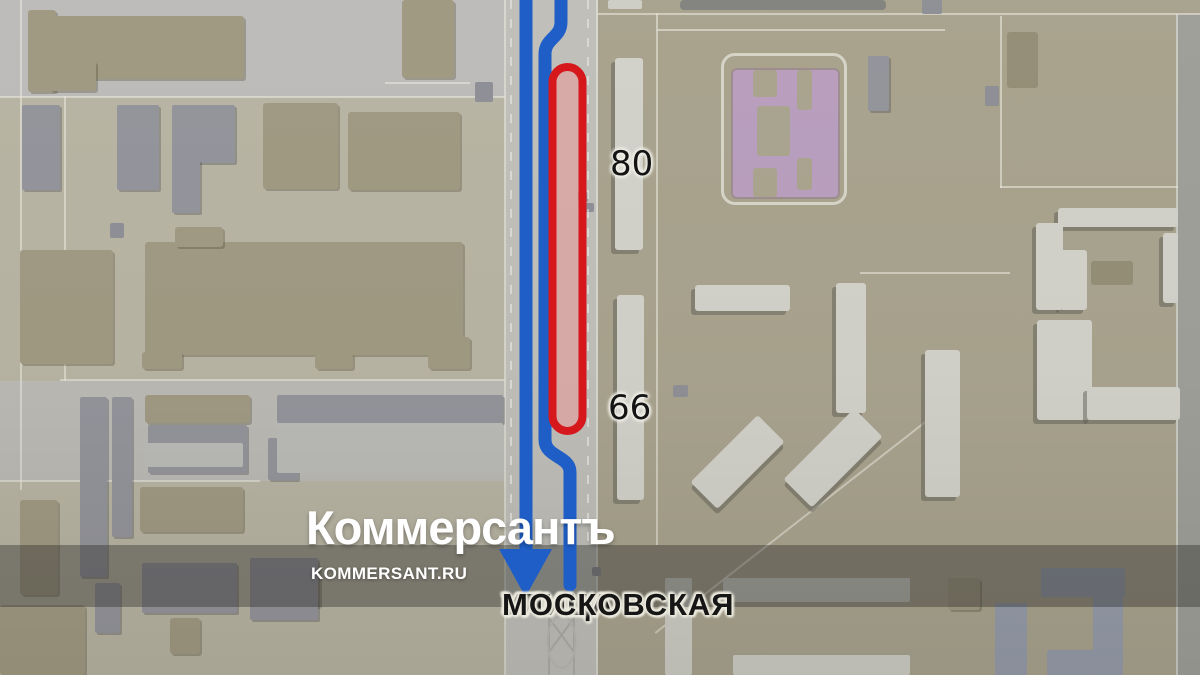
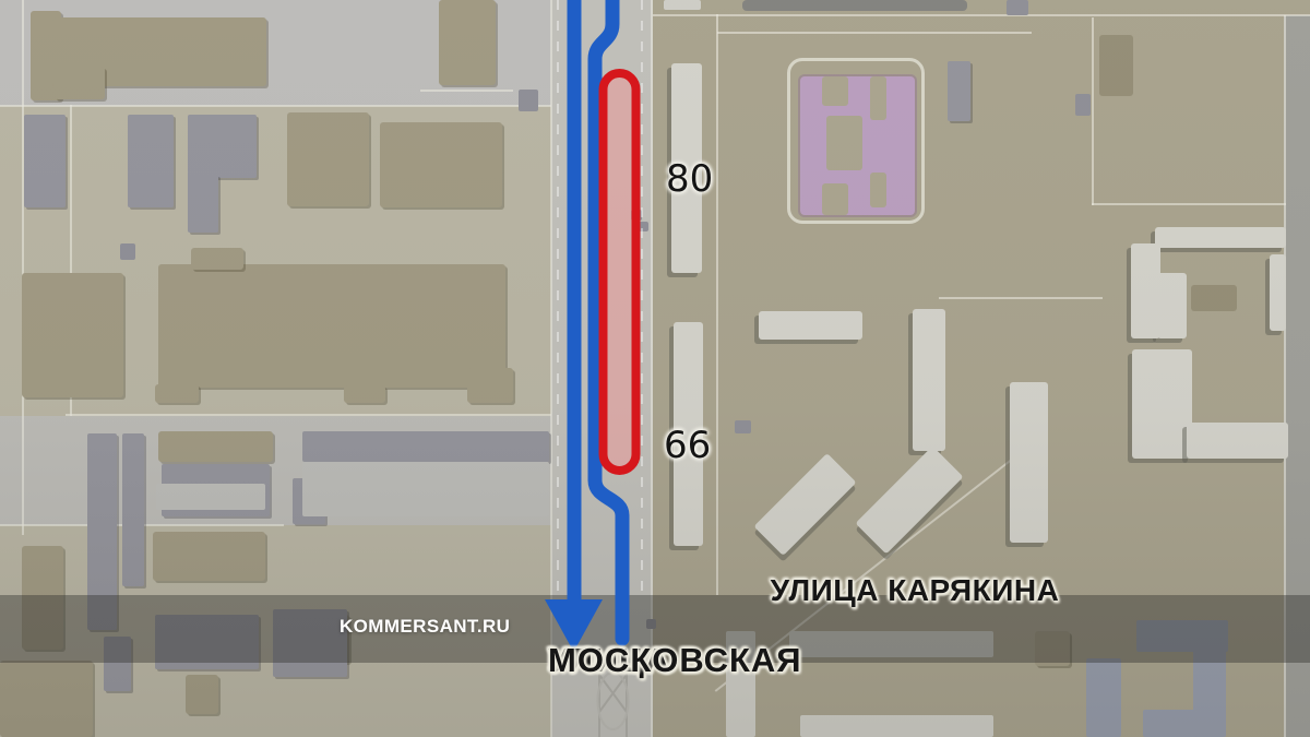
  80
  66
+ УЛИЦА КАРЯКИНА
  УЛИЦА
  МОСКОВСКАЯ
- Коммерсантъ
  KOMMERSANT.RU
